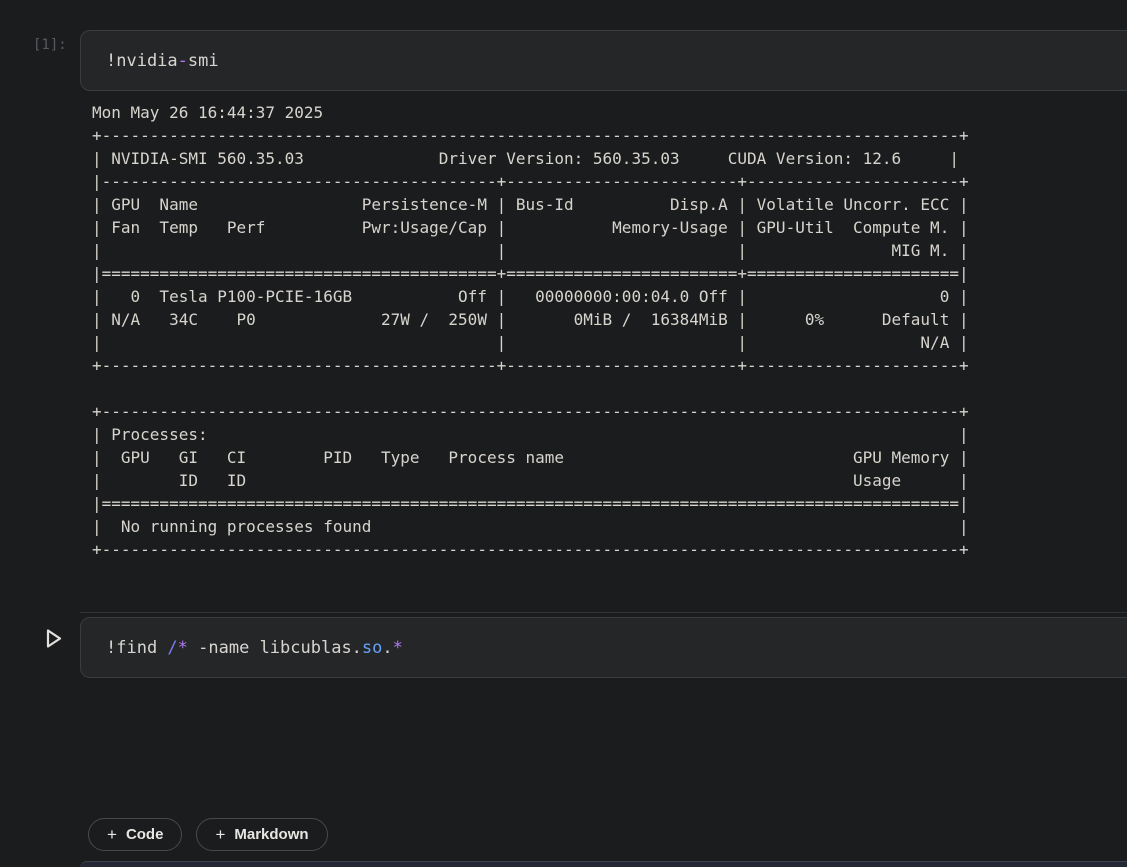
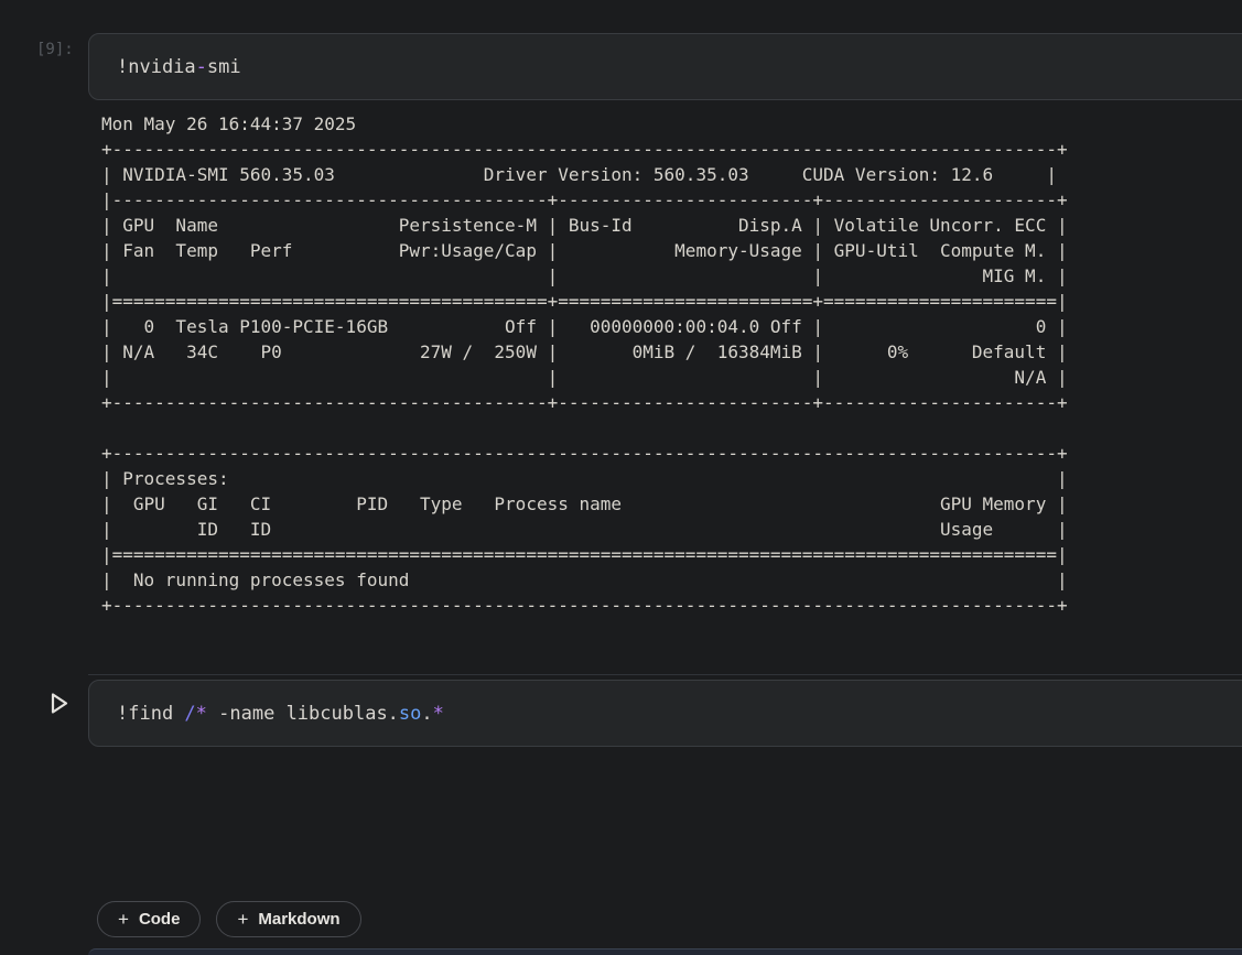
- [1]:
+ [9]:
  !nvidia-smi
  Mon May 26 16:44:37 2025
  +-----------------------------------------------------------------------------------------+
  | NVIDIA-SMI 560.35.03 Driver Version: 560.35.03 CUDA Version: 12.6 |
  |-----------------------------------------+------------------------+----------------------+
  | GPU Name Persistence-M | Bus-Id Disp.A | Volatile Uncorr. ECC |
  | Fan Temp Perf Pwr:Usage/Cap | Memory-Usage | GPU-Util Compute M. |
  | | | MIG M. |
  |=========================================+========================+======================|
  | 0 Tesla P100-PCIE-16GB Off | 00000000:00:04.0 Off | 0 |
  | N/A 34C P0 27W / 250W | 0MiB / 16384MiB | 0% Default |
  | | | N/A |
  +-----------------------------------------+------------------------+----------------------+
  +-----------------------------------------------------------------------------------------+
  | Processes: |
  | GPU GI CI PID Type Process name GPU Memory |
  | ID ID Usage |
  |=========================================================================================|
  | No running processes found |
  +-----------------------------------------------------------------------------------------+
  !find /* -name libcublas.so.*
  +
  Code
  +
  Markdown
